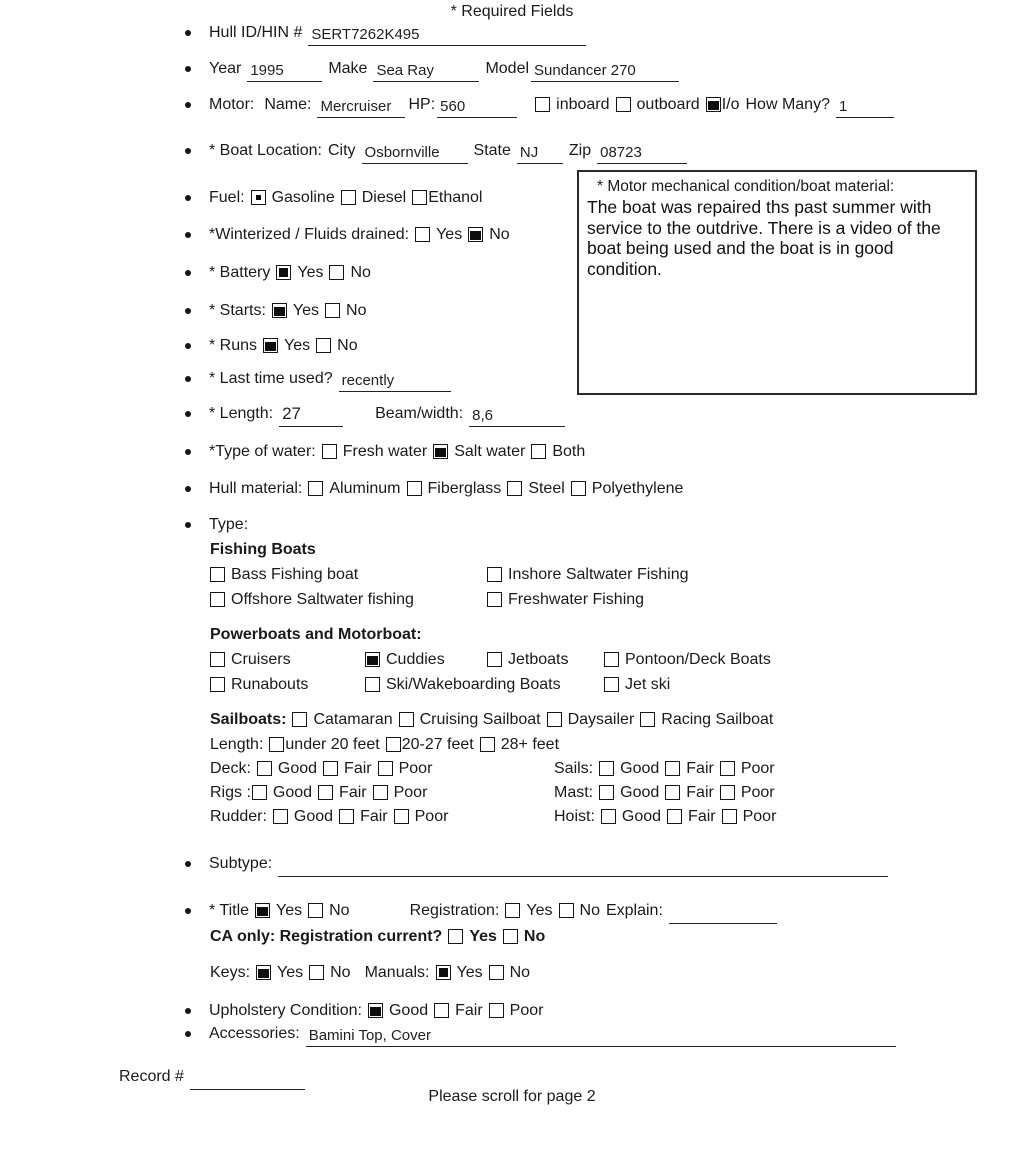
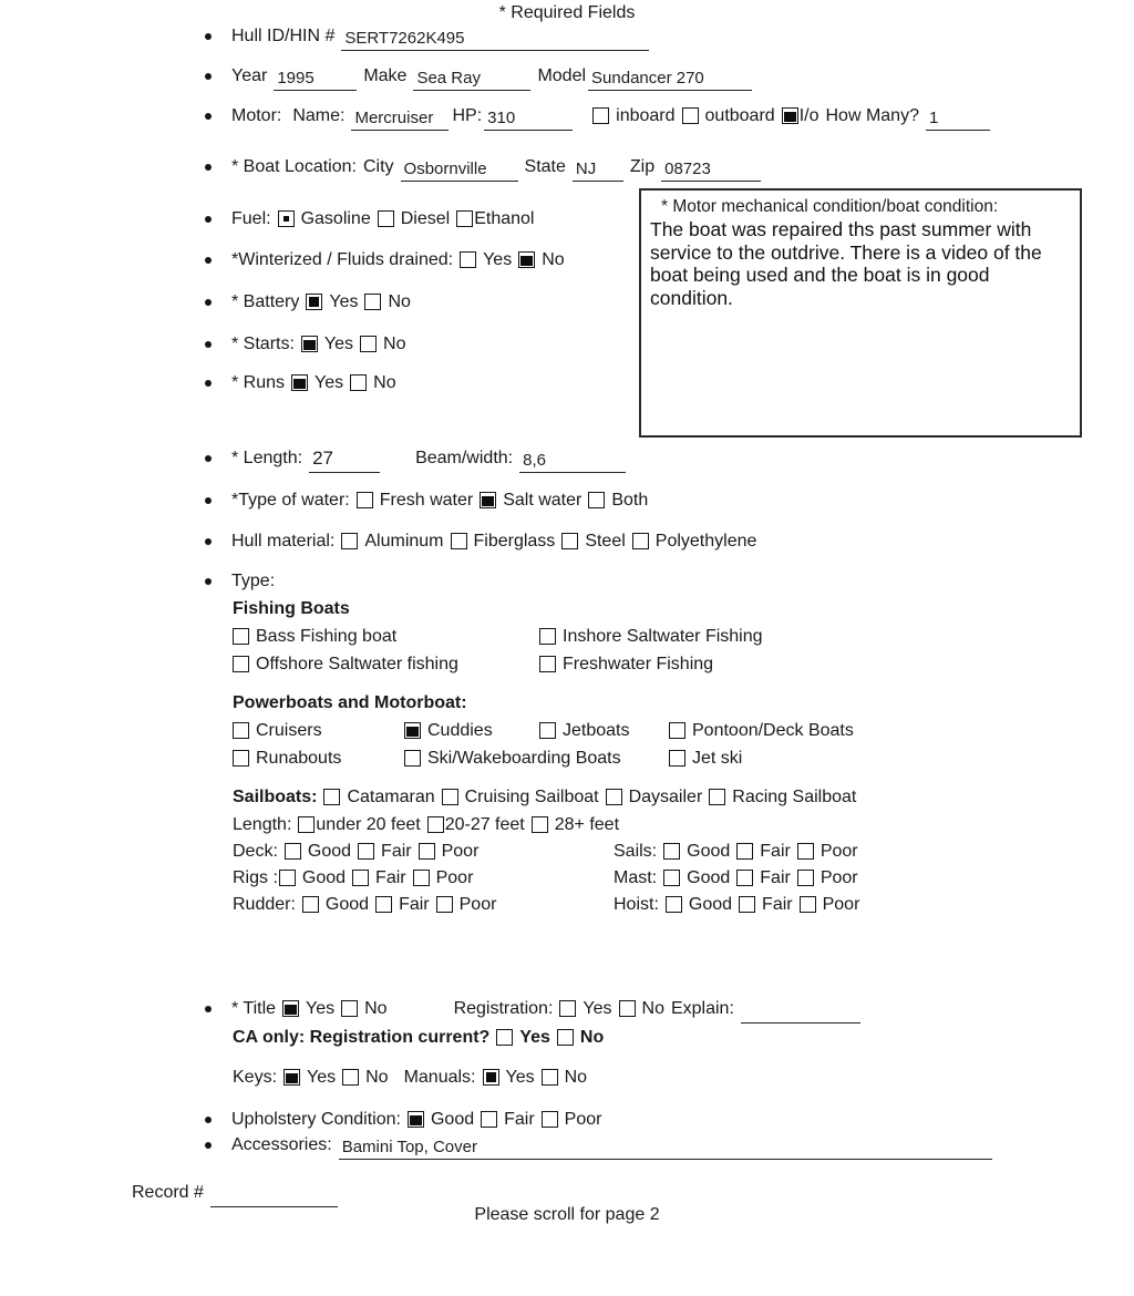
  * Required Fields
  Hull ID/HIN #
  SERT7262K495
  Year
  1995
  Make
  Sea Ray
  Model
  Sundancer 270
  Motor:
  Name:
  Mercruiser
  HP:
- 560
+ 310
  inboard
  outboard
  I/o
  How Many?
  1
  * Boat Location:
  City
  Osbornville
  State
  NJ
  Zip
  08723
  Fuel:
  Gasoline
  Diesel
  Ethanol
  *Winterized / Fluids drained:
  Yes
  No
  * Battery
  Yes
  No
  * Starts:
  Yes
  No
  * Runs
  Yes
  No
- * Last time used?
- recently
  * Length:
  27
  Beam/width:
  8,6
  *Type of water:
  Fresh water
  Salt water
  Both
  Hull material:
  Aluminum
  Fiberglass
  Steel
  Polyethylene
  Type:
  Fishing Boats
  Bass Fishing boat
  Inshore Saltwater Fishing
  Offshore Saltwater fishing
  Freshwater Fishing
  Powerboats and Motorboat:
  Cruisers
  Cuddies
  Jetboats
  Pontoon/Deck Boats
  Runabouts
  Ski/Wakeboarding Boats
  Jet ski
  Sailboats:
  Catamaran
  Cruising Sailboat
  Daysailer
  Racing Sailboat
  Length:
  under 20 feet
  20-27 feet
  28+ feet
  Deck:
  Good
  Fair
  Poor
  Sails:
  Good
  Fair
  Poor
  Rigs :
  Good
  Fair
  Poor
  Mast:
  Good
  Fair
  Poor
  Rudder:
  Good
  Fair
  Poor
  Hoist:
  Good
  Fair
  Poor
- Subtype:
  * Title
  Yes
  No
  Registration:
  Yes
  No
  Explain:
  CA only: Registration current?
  Yes
  No
  Keys:
  Yes
  No
  Manuals:
  Yes
  No
  Upholstery Condition:
  Good
  Fair
  Poor
  Accessories:
  Bamini Top, Cover
- * Motor mechanical condition/boat material:
+ * Motor mechanical condition/boat condition:
  The boat was repaired ths past summer with service to the outdrive. There is a video of the boat being used and the boat is in good condition.
  Record #
  Please scroll for page 2
